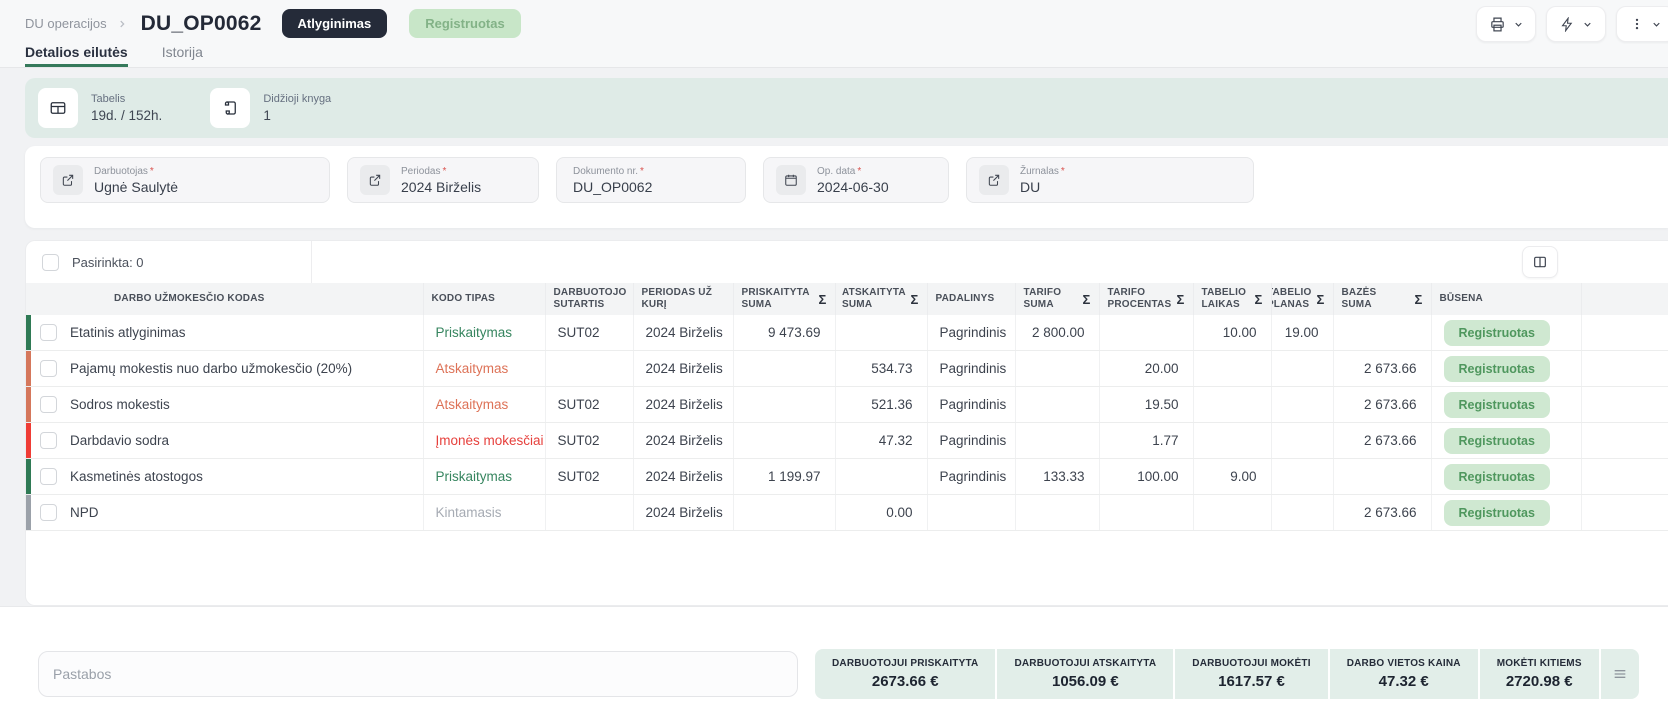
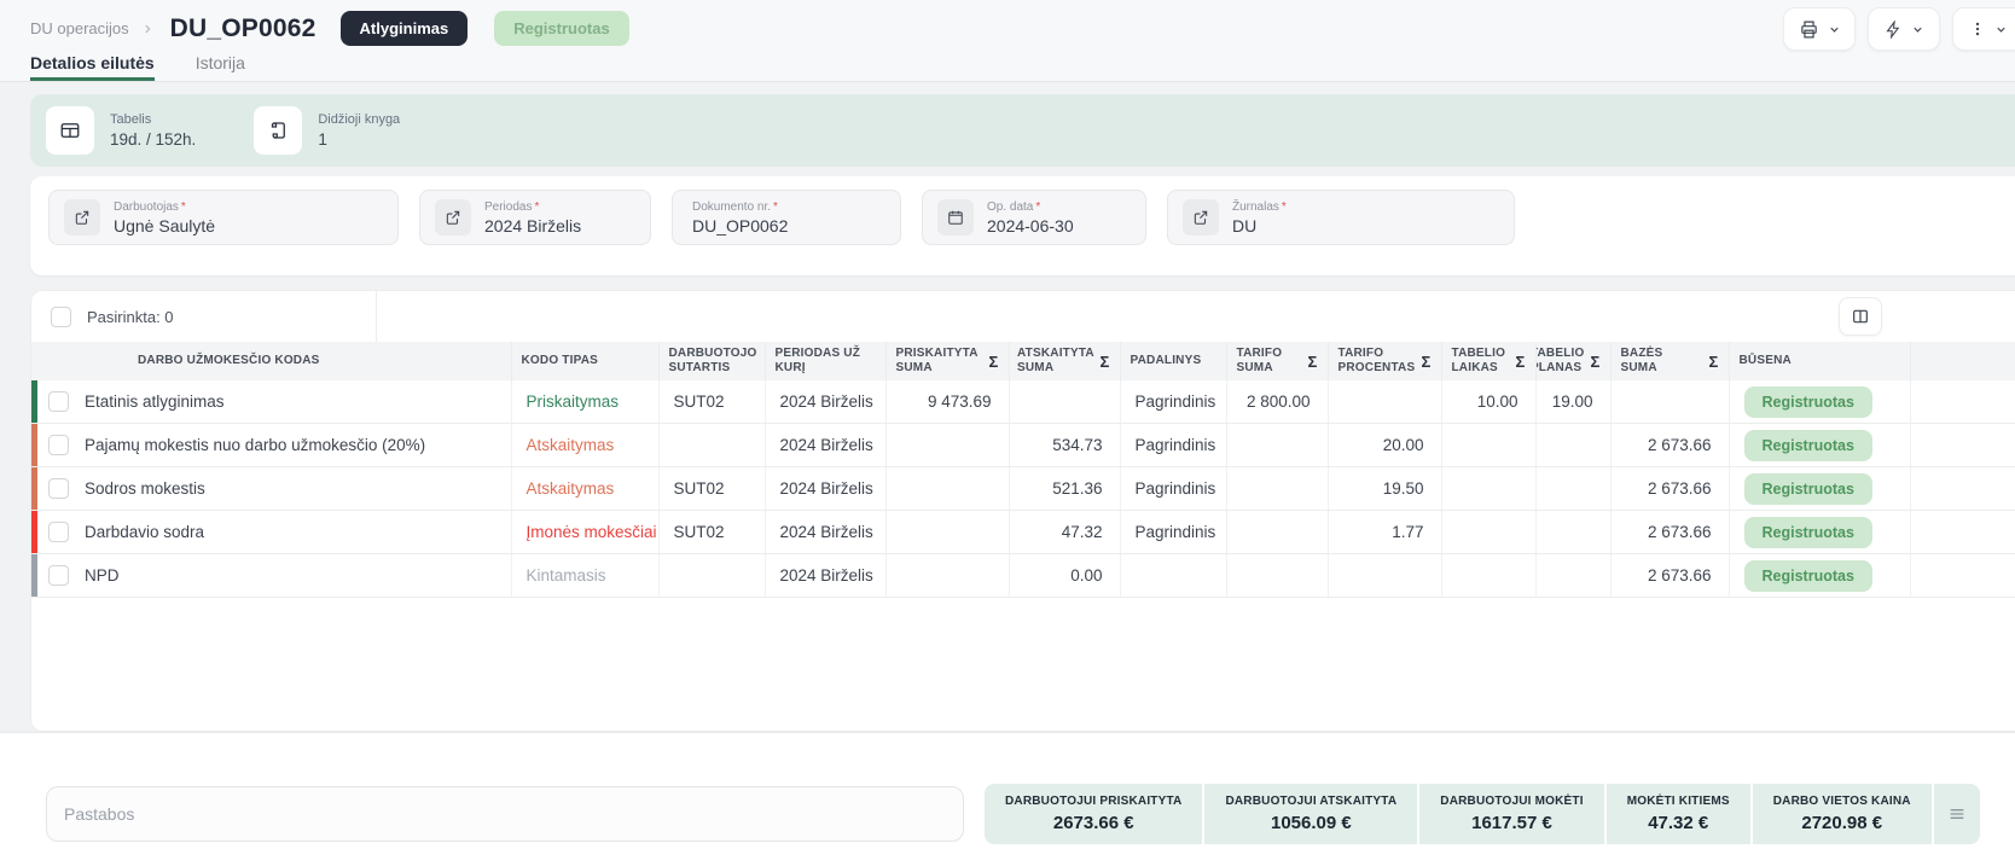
  DU operacijos
  DU_OP0062
  Atlyginimas
  Registruotas
  Detalios eilutės
  Istorija
  Tabelis
  19d. / 152h.
  Didžioji knyga
  1
  Darbuotojas *
  Ugnė Saulytė
  Periodas *
  2024 Birželis
  Dokumento nr. *
  DU_OP0062
  Op. data *
  2024-06-30
  Žurnalas *
  DU
  Pasirinkta: 0
  DARBO UŽMOKESČIO KODAS	KODO TIPAS	DARBUOTOJO SUTARTIS	PERIODAS UŽ KURĮ	PRISKAITYTA SUMAΣ	ATSKAITYTA SUMAΣ	PADALINYS	TARIFO SUMAΣ	TARIFO PROCENTASΣ	TABELIO LAIKASΣ	ABELIO LANASΣ	BAZĖS SUMAΣ	BŪSENA
  Etatinis atlyginimas	Priskaitymas	SUT02	2024 Birželis	9 473.69		Pagrindinis	2 800.00		10.00	19.00		Registruotas
  Pajamų mokestis nuo darbo užmokesčio (20%)	Atskaitymas		2024 Birželis		534.73	Pagrindinis		20.00			2 673.66	Registruotas
  Sodros mokestis	Atskaitymas	SUT02	2024 Birželis		521.36	Pagrindinis		19.50			2 673.66	Registruotas
  Darbdavio sodra	Įmonės mokesčiai	SUT02	2024 Birželis		47.32	Pagrindinis		1.77			2 673.66	Registruotas
- Kasmetinės atostogos	Priskaitymas	SUT02	2024 Birželis	1 199.97		Pagrindinis	133.33	100.00	9.00			Registruotas
  NPD	Kintamasis		2024 Birželis		0.00						2 673.66	Registruotas
  Pastabos
  DARBUOTOJUI PRISKAITYTA
  2673.66 €
  DARBUOTOJUI ATSKAITYTA
  1056.09 €
  DARBUOTOJUI MOKĖTI
  1617.57 €
- DARBO VIETOS KAINA
+ MOKĖTI KITIEMS
  47.32 €
- MOKĖTI KITIEMS
+ DARBO VIETOS KAINA
  2720.98 €
